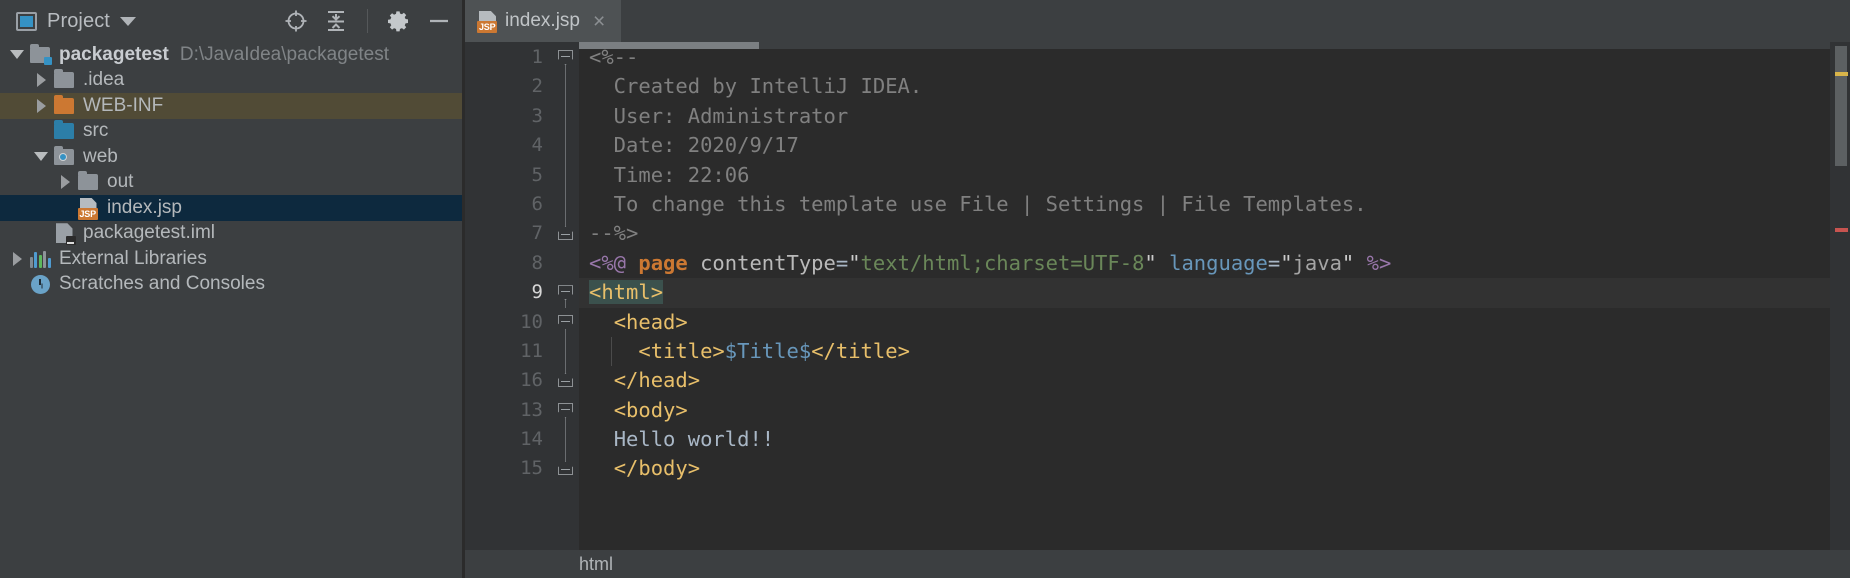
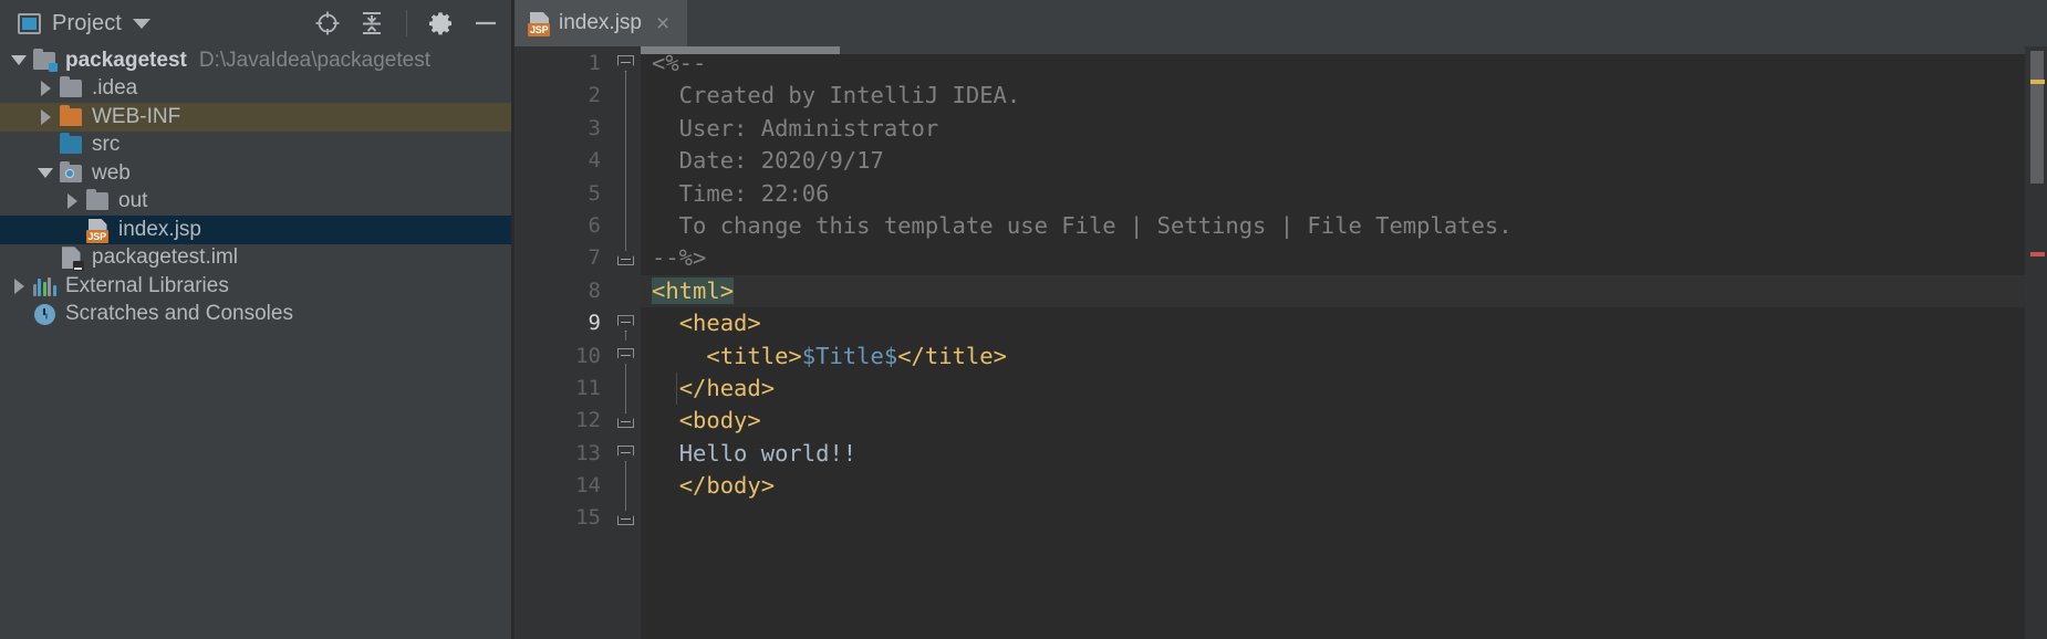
  Project
  packagetest
  D:\JavaIdea\packagetest
  .idea
  WEB-INF
  src
  web
  out
  JSP
  index.jsp
  packagetest.iml
  External Libraries
  Scratches and Consoles
  JSP
  index.jsp
  ×
  1
  2
  3
  4
  5
  6
  7
  8
  9
  10
  11
- 16
+ 12
  13
  14
  15
  <%--
  Created by IntelliJ IDEA.
  User: Administrator
  Date: 2020/9/17
  Time: 22:06
  To change this template use File | Settings | File Templates.
  --%>
- <%@ page contentType="text/html;charset=UTF-8" language="java" %>
  <html>
  <head>
  <title>$Title$</title>
  </head>
  <body>
  Hello world!!
  </body>
- html
